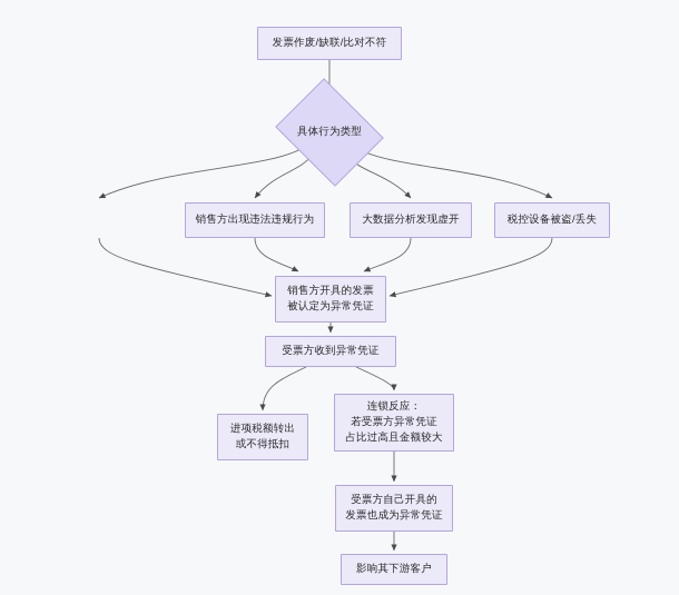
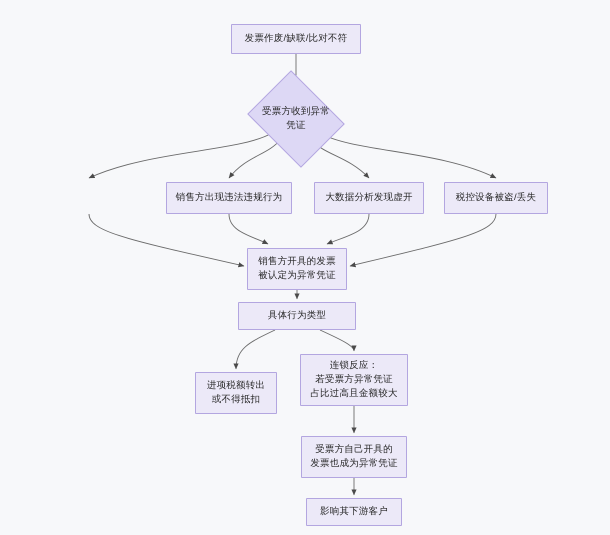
  发票作废/缺联/比对不符
- 具体行为类型
+ 受票方收到异常凭证
  销售方出现违法违规行为
  大数据分析发现虚开
  税控设备被盗/丢失
  销售方开具的发票
  被认定为异常凭证
- 受票方收到异常凭证
+ 具体行为类型
  进项税额转出
  或不得抵扣
  连锁反应：
  若受票方异常凭证
  占比过高且金额较大
  受票方自己开具的
  发票也成为异常凭证
  影响其下游客户
